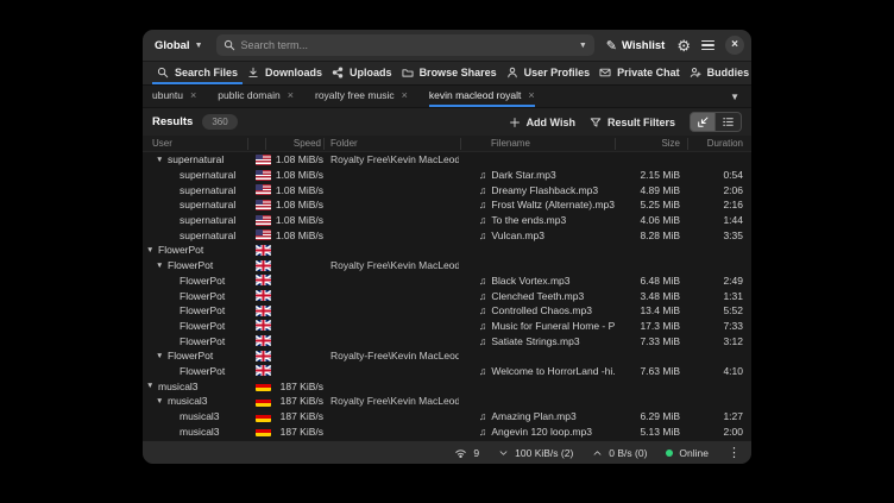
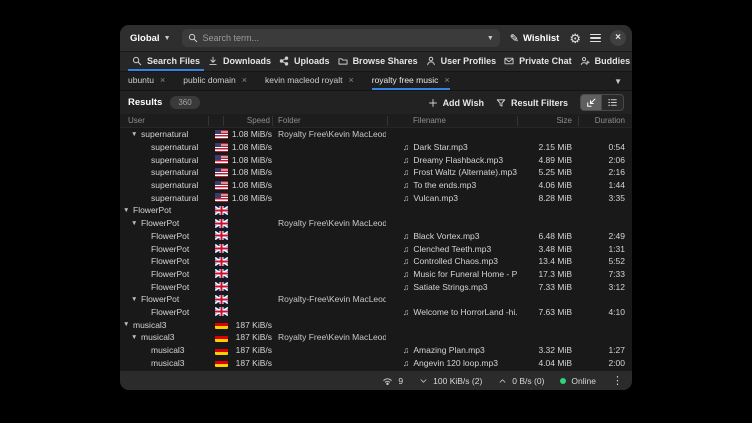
  Global
  Search term...
  ✎
  Wishlist
  ⚙
  ×
  Search Files
  Downloads
  Uploads
  Browse Shares
  User Profiles
  Private Chat
  Buddies
  ubuntu
  ×
  public domain
  ×
- royalty free music
+ kevin macleod royalt
  ×
- kevin macleod royalt
+ royalty free music
  ×
  ▼
  Results
  360
  Add Wish
  Result Filters
  User
  Speed
  Folder
  Filename
  Size
  Duration
  supernatural
  1.08 MiB/s
  Royalty Free\Kevin MacLeod
  supernatural
  1.08 MiB/s
  ♫
  Dark Star.mp3
  2.15 MiB
  0:54
  supernatural
  1.08 MiB/s
  ♫
  Dreamy Flashback.mp3
  4.89 MiB
  2:06
  supernatural
  1.08 MiB/s
  ♫
  Frost Waltz (Alternate).mp3
  5.25 MiB
  2:16
  supernatural
  1.08 MiB/s
  ♫
  To the ends.mp3
  4.06 MiB
  1:44
  supernatural
  1.08 MiB/s
  ♫
  Vulcan.mp3
  8.28 MiB
  3:35
  FlowerPot
  FlowerPot
  Royalty Free\Kevin MacLeod
  FlowerPot
  ♫
  Black Vortex.mp3
  6.48 MiB
  2:49
  FlowerPot
  ♫
  Clenched Teeth.mp3
  3.48 MiB
  1:31
  FlowerPot
  ♫
  Controlled Chaos.mp3
  13.4 MiB
  5:52
  FlowerPot
  ♫
  Music for Funeral Home - P
  17.3 MiB
  7:33
  FlowerPot
  ♫
  Satiate Strings.mp3
  7.33 MiB
  3:12
  FlowerPot
  Royalty-Free\Kevin MacLeod
  FlowerPot
  ♫
  Welcome to HorrorLand -hi.
  7.63 MiB
  4:10
  musical3
  187 KiB/s
  musical3
  187 KiB/s
  Royalty Free\Kevin MacLeod
  musical3
  187 KiB/s
  ♫
  Amazing Plan.mp3
- 6.29 MiB
+ 3.32 MiB
  1:27
  musical3
  187 KiB/s
  ♫
  Angevin 120 loop.mp3
- 5.13 MiB
+ 4.04 MiB
  2:00
  9
  100 KiB/s (2)
  0 B/s (0)
  Online
  ⋮
